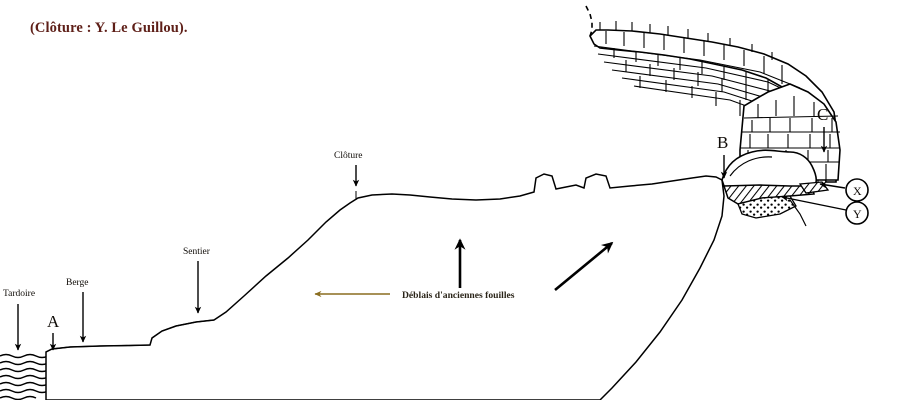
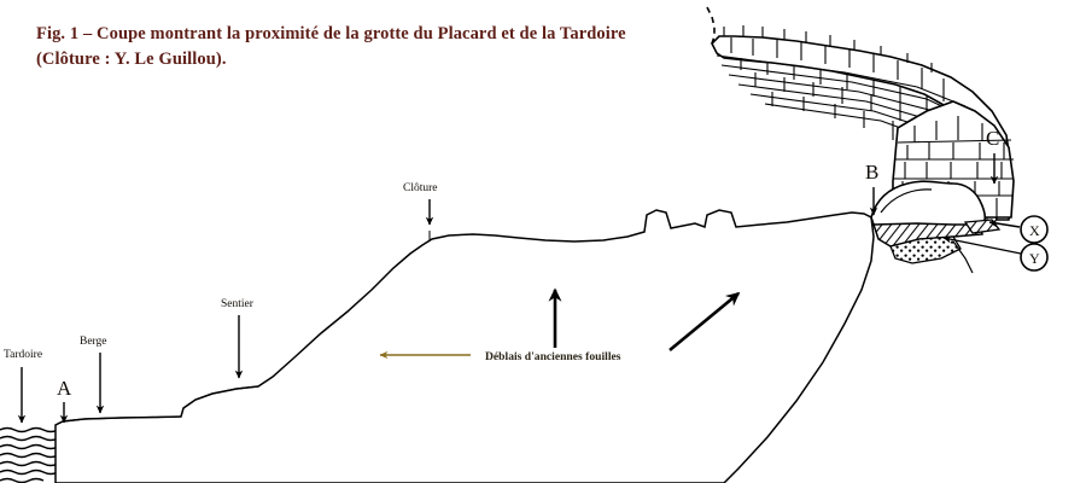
+ Fig. 1 – Coupe montrant la proximité de la grotte du Placard et de la Tardoire
  (Clôture : Y. Le Guillou).
  Tardoire
  A
  Berge
  Sentier
  Clôture
  Déblais d'anciennes fouilles
  B
  C
  X
  Y
